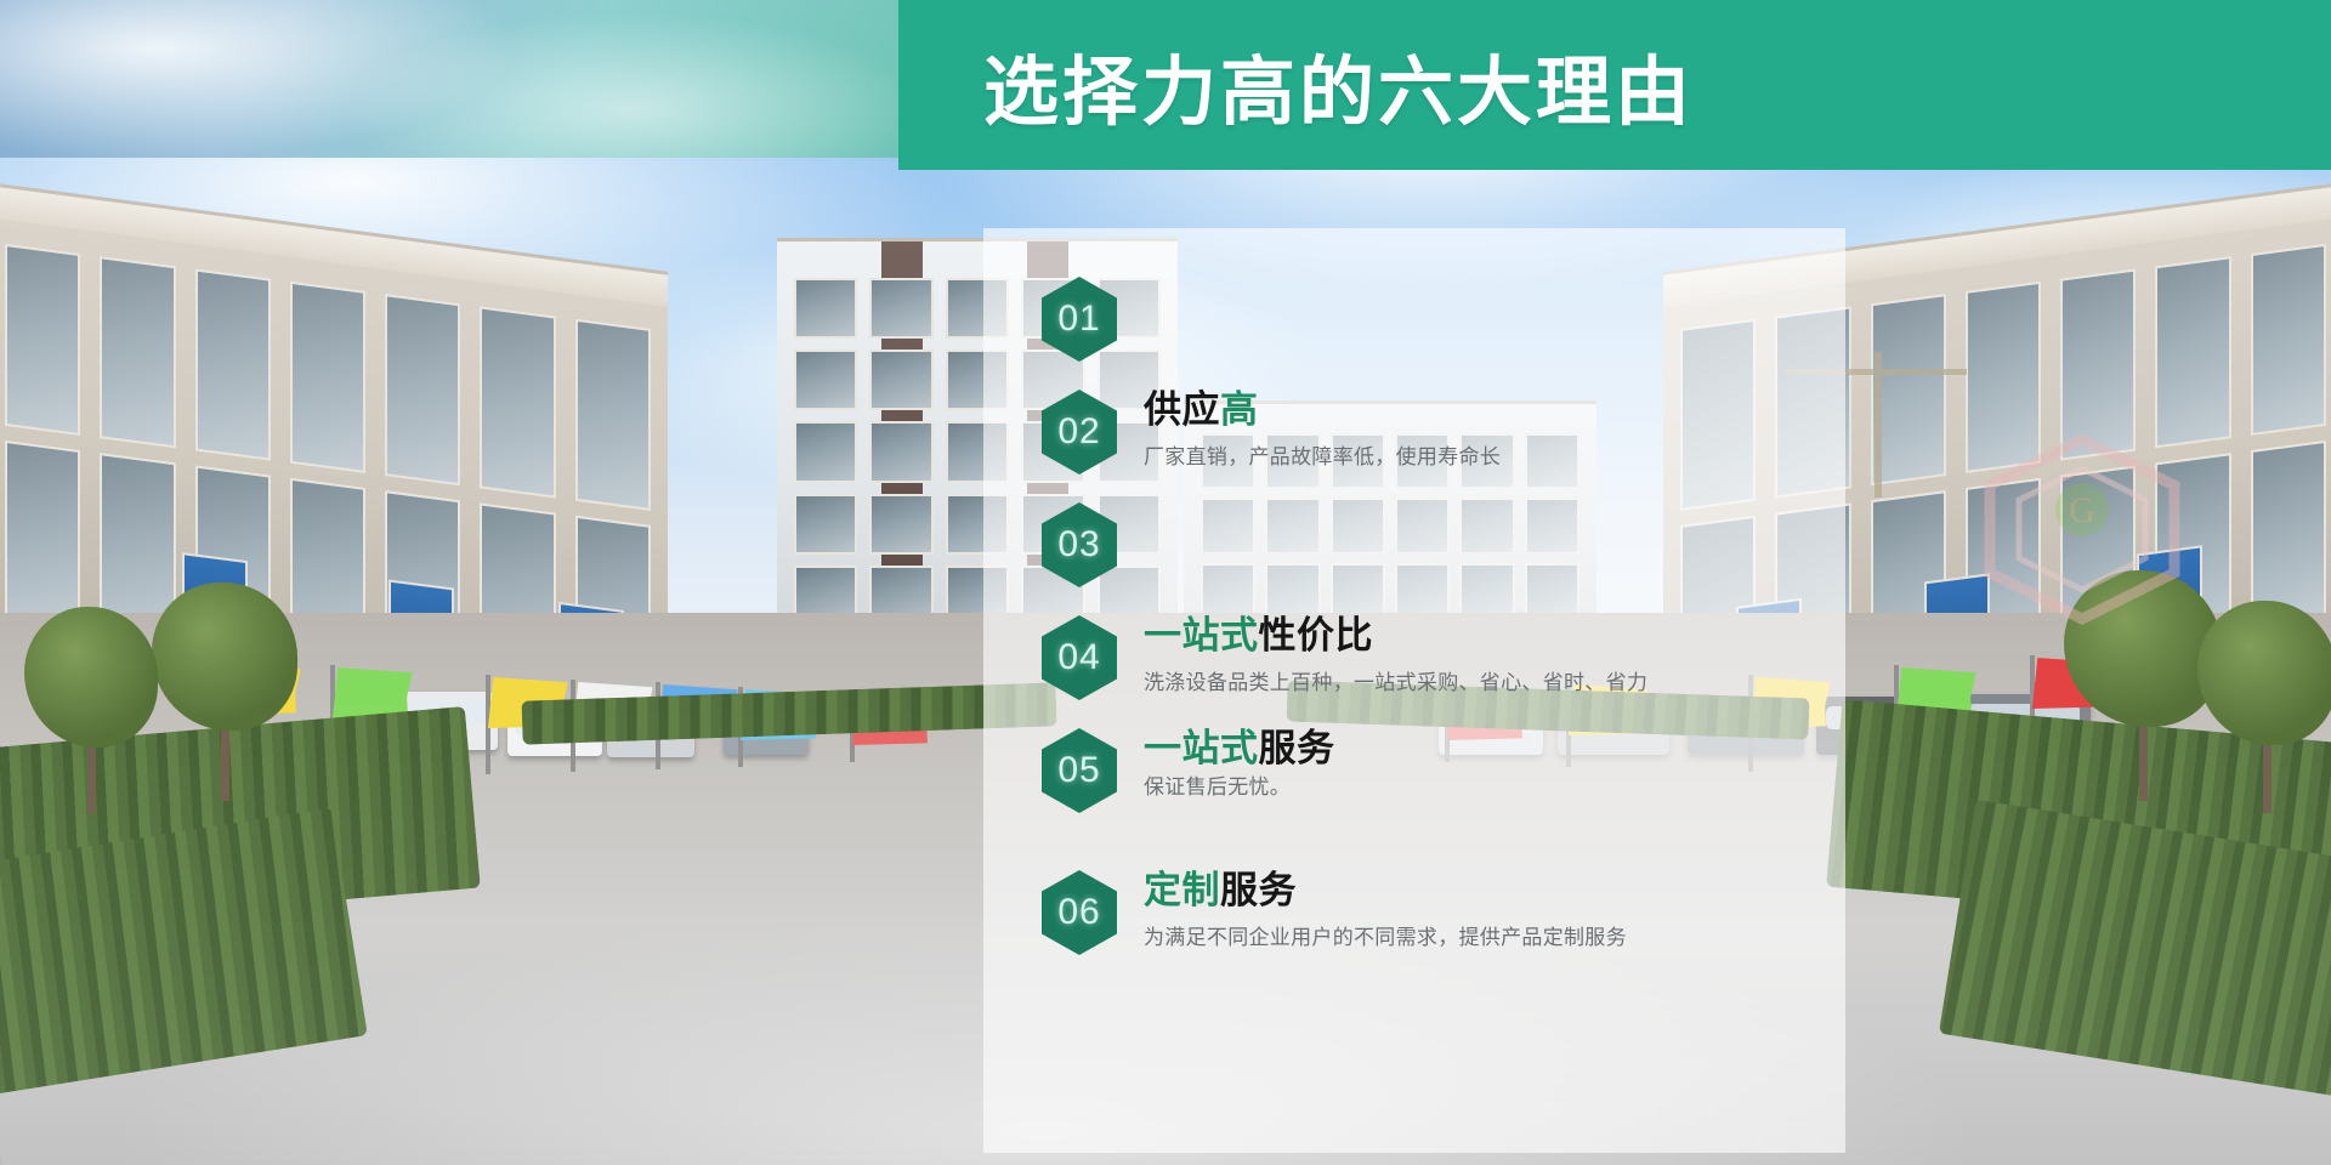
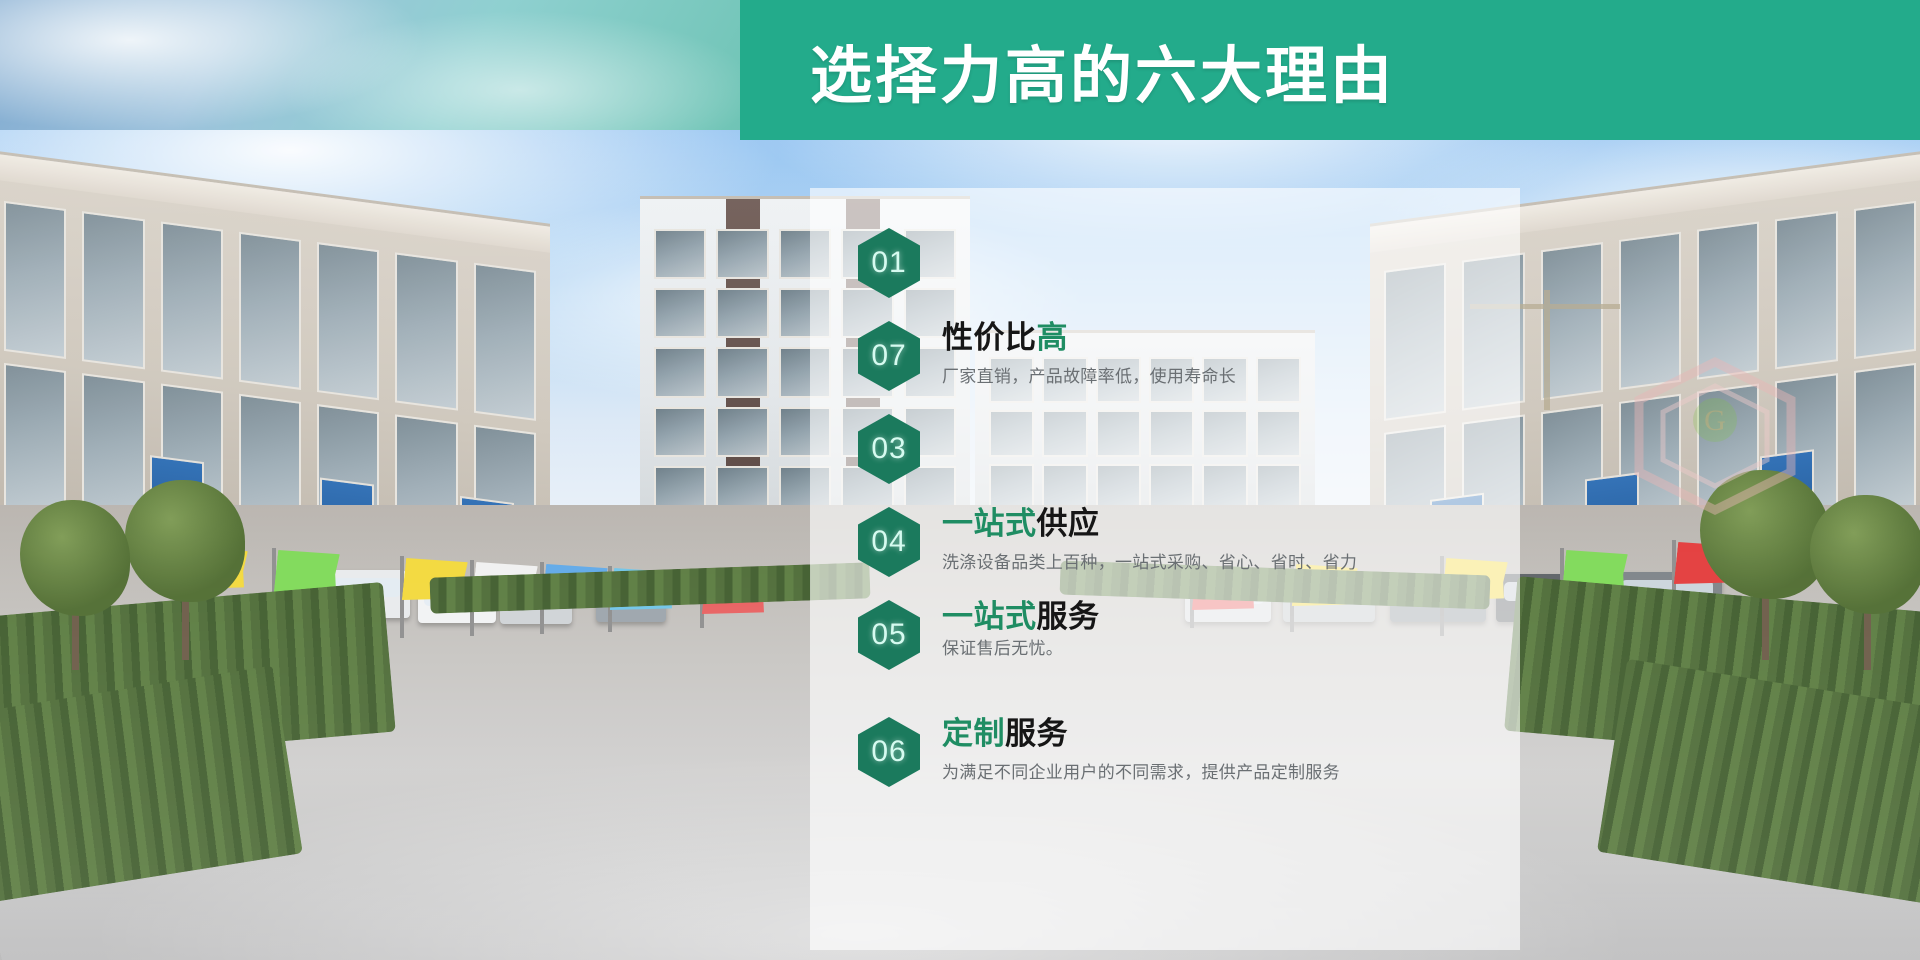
  选择力高的六大理由
  G
  01
- 02
+ 07
- 供应高
+ 性价比高
  厂家直销，产品故障率低，使用寿命长
  03
  04
- 一站式性价比
+ 一站式供应
  洗涤设备品类上百种，一站式采购、省心、省时、省力
  05
  一站式服务
  保证售后无忧。
  06
  定制服务
  为满足不同企业用户的不同需求，提供产品定制服务
